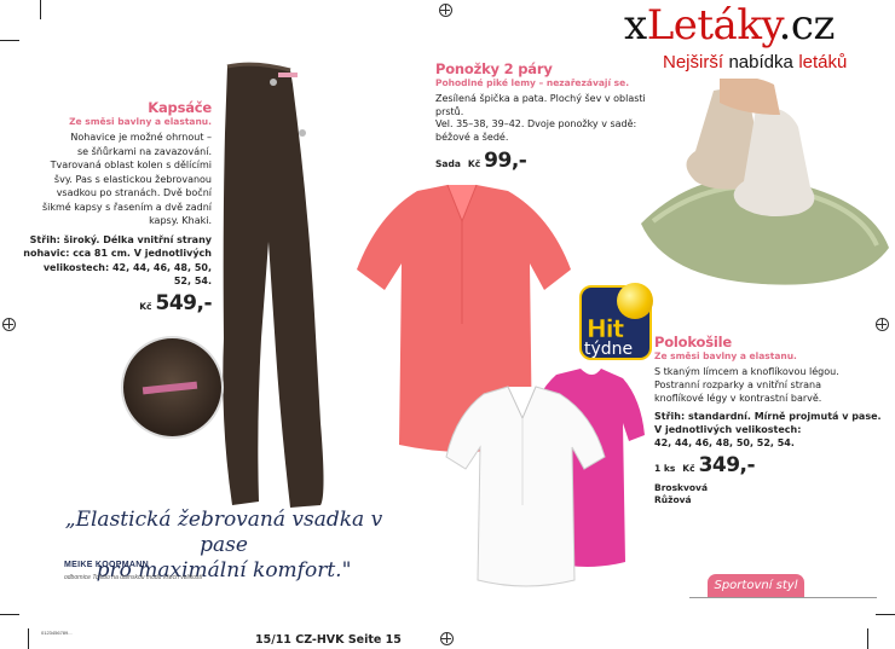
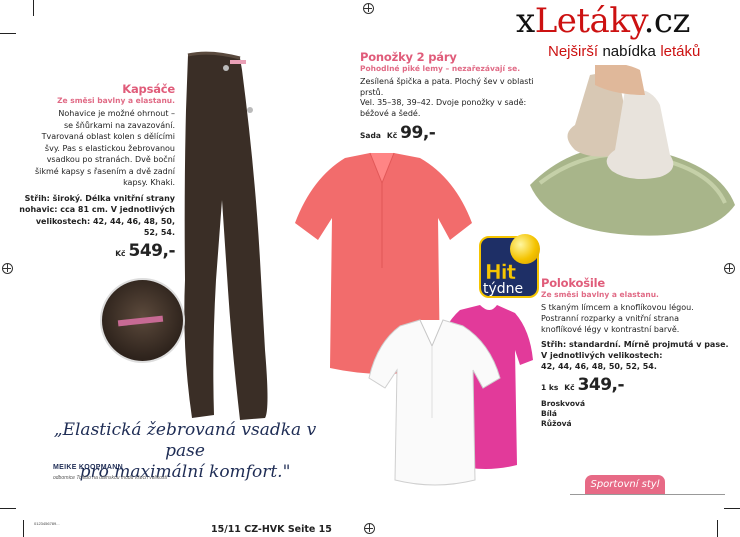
  xLetáky.cz
  Nejširší nabídka letáků
  Kapsáče
  Ze směsi bavlny a elastanu.
  Nohavice je možné ohrnout –
  se šňůrkami na zavazování.
  Tvarovaná oblast kolen s dělícími
  švy. Pas s elastickou žebrovanou
  vsadkou po stranách. Dvě boční
  šikmé kapsy s řasením a dvě zadní
  kapsy. Khaki.
  Střih: široký. Délka vnitřní strany
  nohavic: cca 81 cm. V jednotlivých
  velikostech: 42, 44, 46, 48, 50,
  52, 54.
  Kč
  549,-
  Ponožky 2 páry
  Pohodlné piké lemy – nezařezávají se.
  Zesílená špička a pata. Plochý šev v oblasti prstů.
  Vel. 35–38, 39–42. Dvoje ponožky v sadě:
  béžové a šedé.
  Sada
  Kč
  99,-
  Hit
  týdne
  Polokošile
  Ze směsi bavlny a elastanu.
  S tkaným límcem a knoflíkovou légou.
  Postranní rozparky a vnitřní strana
  knoflíkové légy v kontrastní barvě.
  Střih: standardní. Mírně projmutá v pase.
  V jednotlivých velikostech:
  42, 44, 46, 48, 50, 52, 54.
  1 ks
  Kč
  349,-
  Broskvová
+ Bílá
  Růžová
  „Elastická žebrovaná vsadka v pase
  pro maximální komfort."
  Sportovní styl
  15/11 CZ-HVK Seite 15
